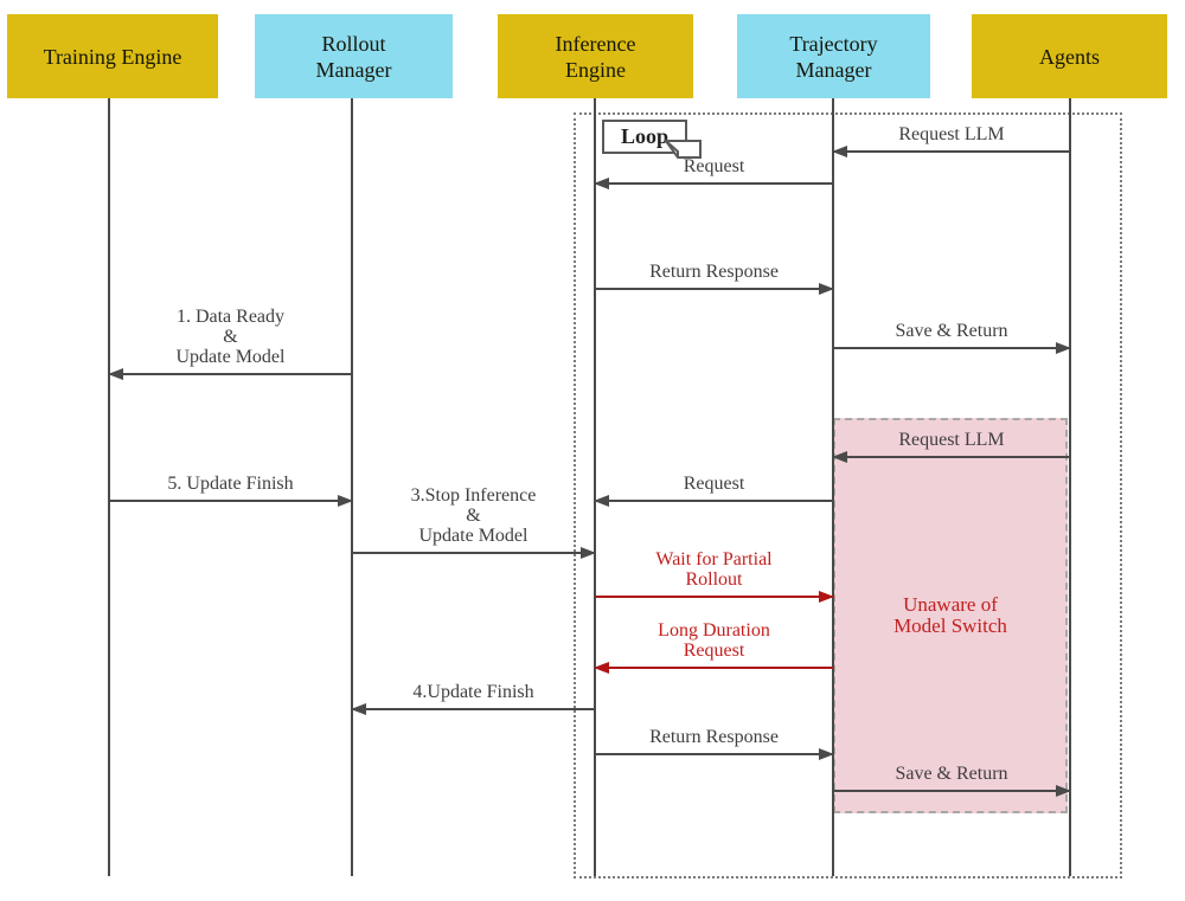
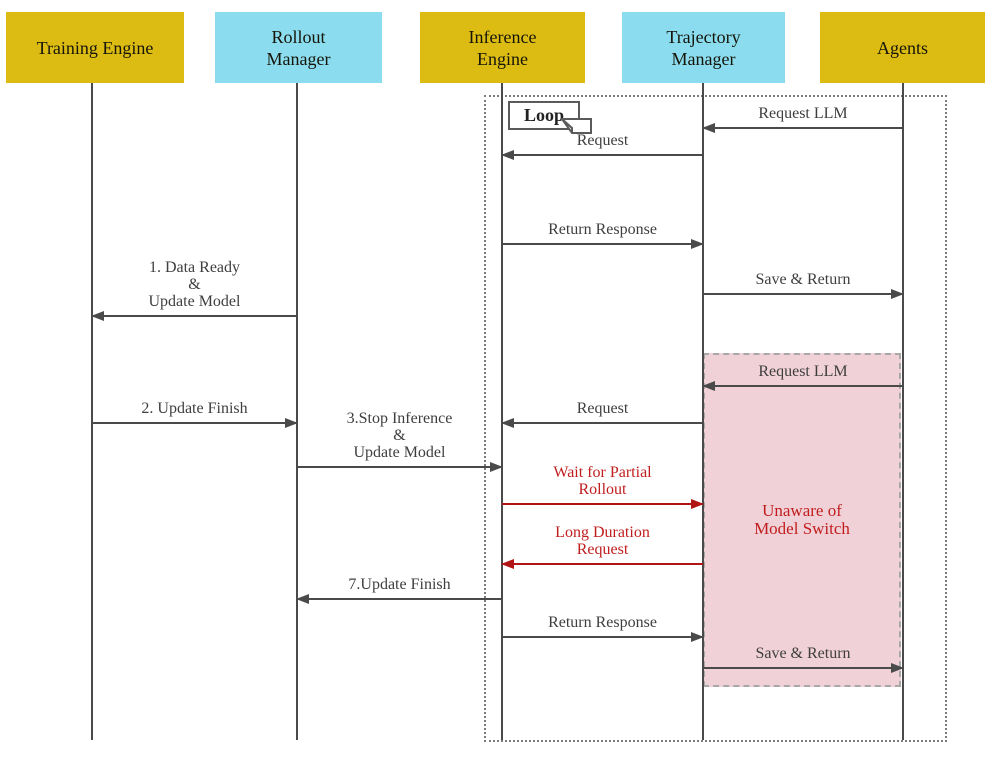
  Unaware of
  Model Switch
  Loop
  Request LLM
  Request
  Return Response
  Save & Return
  1. Data Ready
  &
  Update Model
  Request LLM
- 5. Update Finish
+ 2. Update Finish
  Request
  3.Stop Inference
  &
  Update Model
  Wait for Partial
  Rollout
  Long Duration
  Request
- 4.Update Finish
+ 7.Update Finish
  Return Response
  Save & Return
  Training Engine
  Rollout
  Manager
  Inference
  Engine
  Trajectory
  Manager
  Agents
